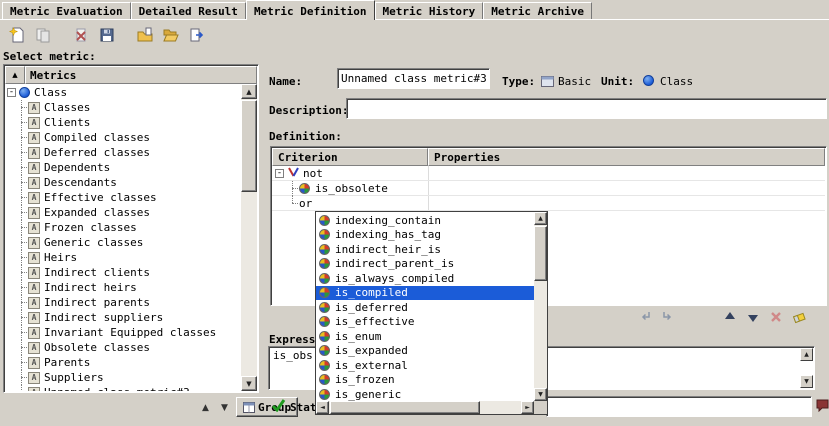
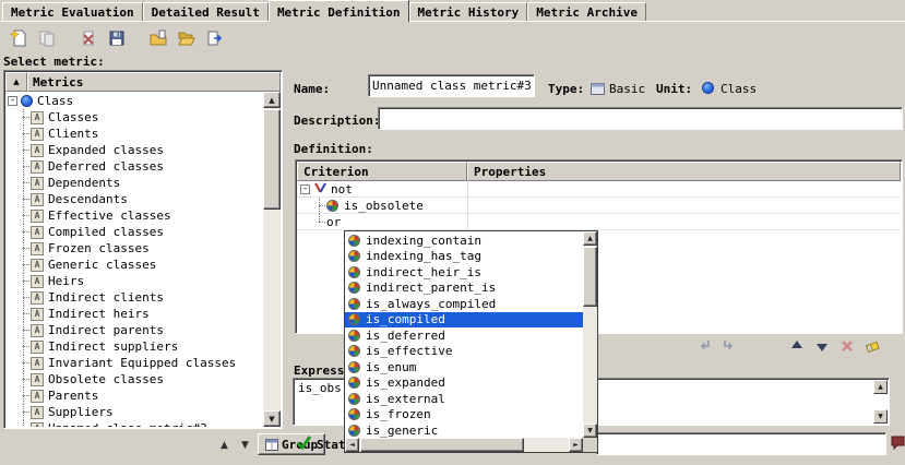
  Metric Evaluation
  Detailed Result
  Metric Definition
  Metric History
  Metric Archive
  Select metric:
  ▲
  Metrics
  -
  Class
  A
  Classes
  A
  Clients
  A
- Compiled classes
+ Expanded classes
  A
  Deferred classes
  A
  Dependents
  A
  Descendants
  A
  Effective classes
  A
- Expanded classes
+ Compiled classes
  A
  Frozen classes
  A
  Generic classes
  A
  Heirs
  A
  Indirect clients
  A
  Indirect heirs
  A
  Indirect parents
  A
  Indirect suppliers
  A
  Invariant Equipped classes
  A
  Obsolete classes
  A
  Parents
  A
  Suppliers
  ▲
  ▼
  ▲
  ▼
  Grup
  Name:
  Unnamed class metric#3
  Type:
  Basic
  Unit:
  Class
  Description
  Definition:
  Criterion
  Properties
  -
  not
  is_obsolete
  or
  is_obs
  indexing_contain
  indexing_has_tag
  indirect_heir_is
  indirect_parent_is
  is_always_compiled
  is_compiled
  is_deferred
  is_effective
  is_enum
  is_expanded
  is_external
  is_frozen
  is_generic
